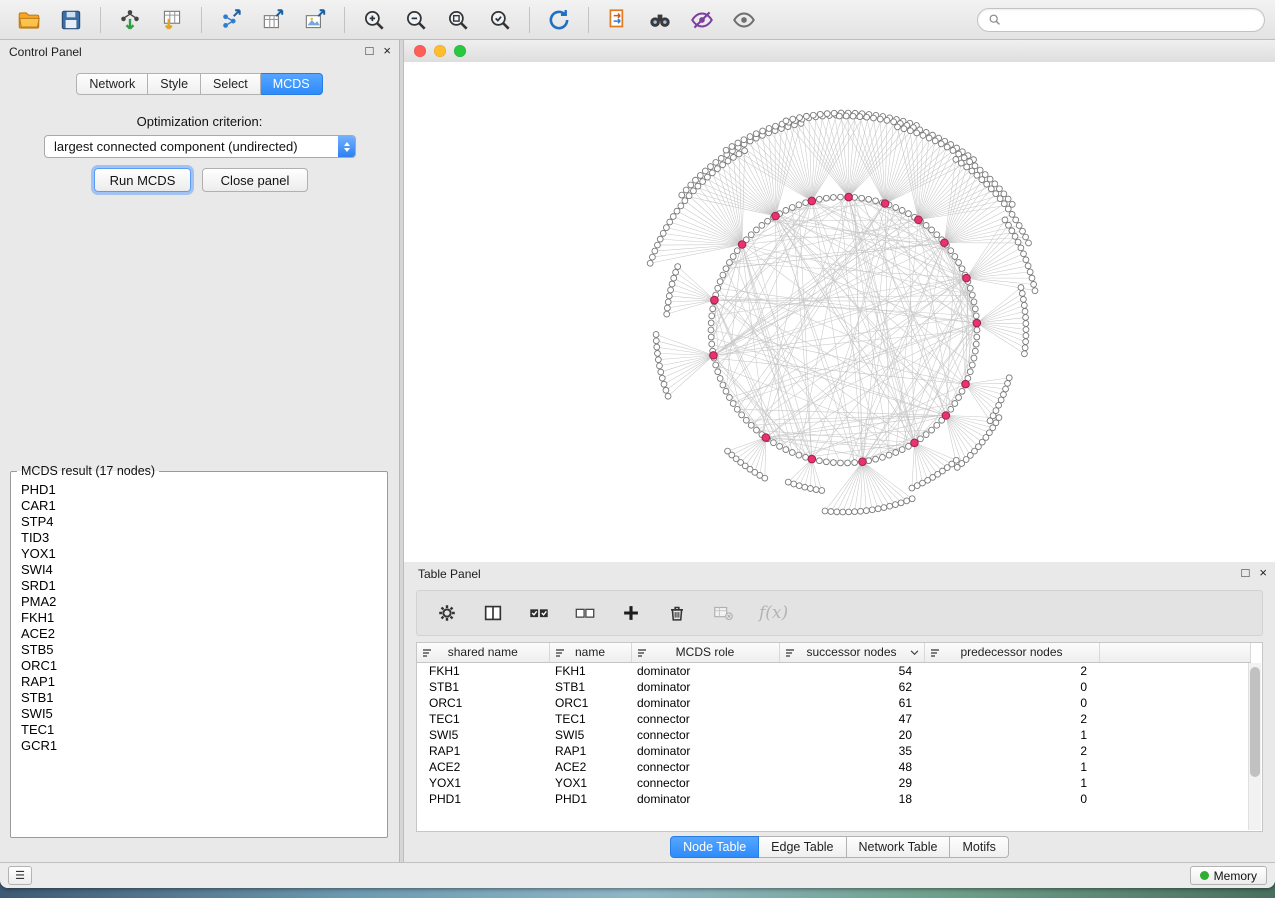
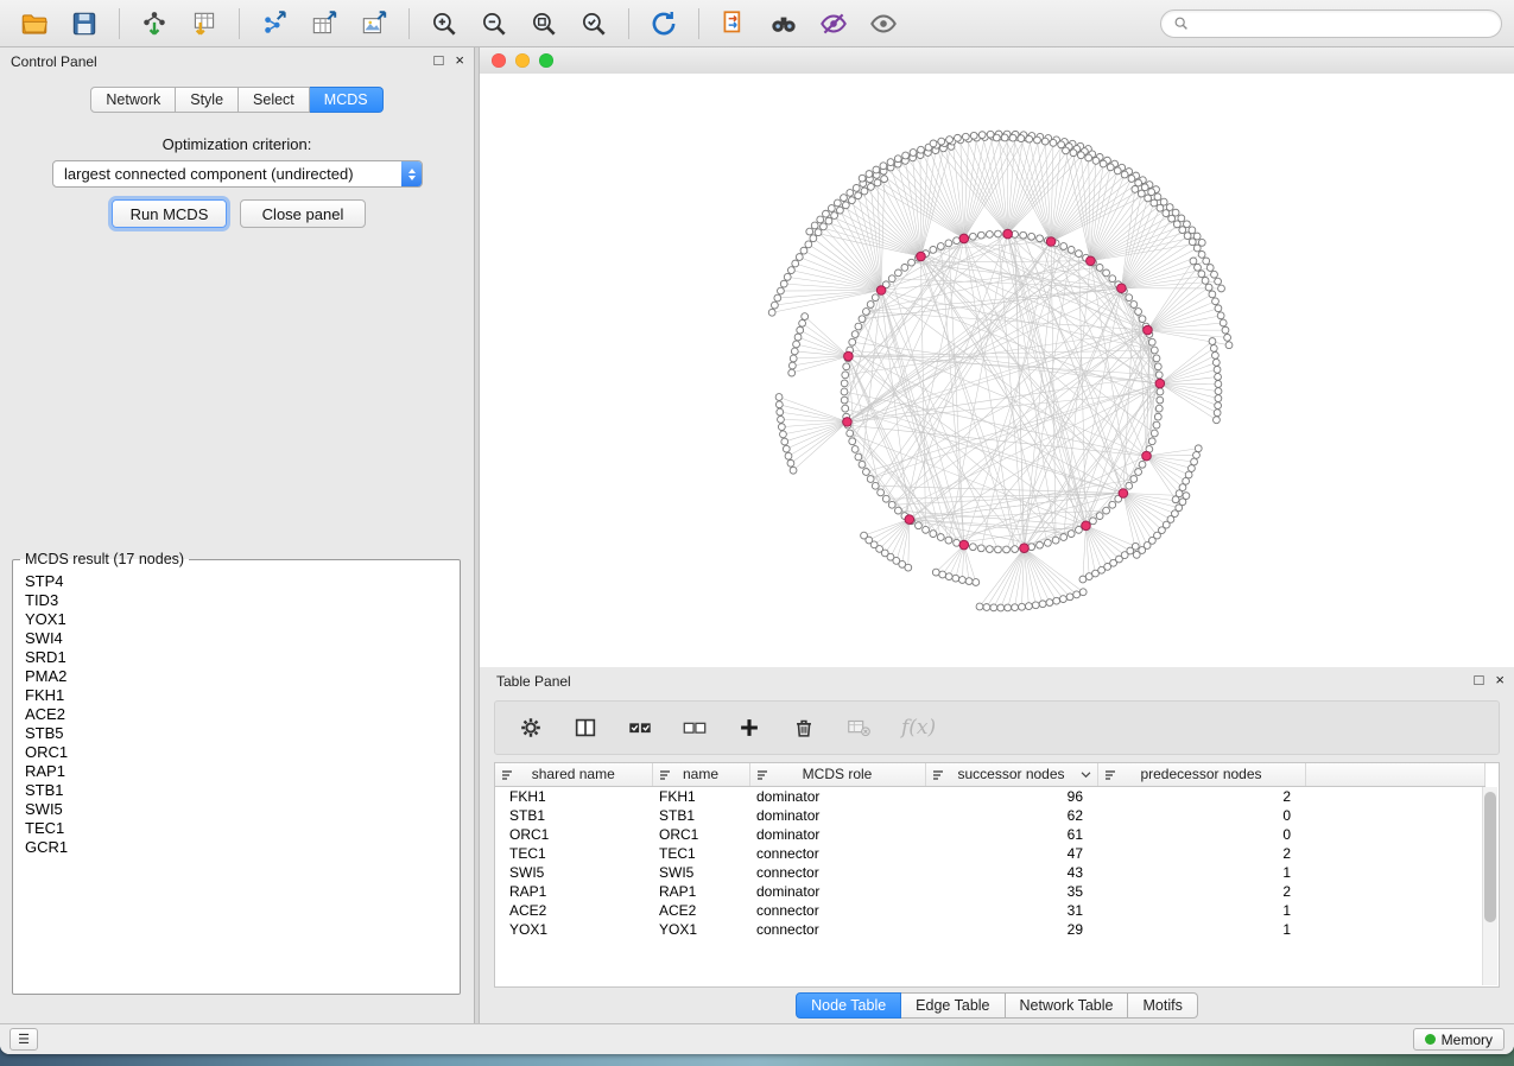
  Control Panel
  □
  ×
  Network
  Style
  Select
  MCDS
  Optimization criterion:
  largest connected component (undirected)
  Run MCDS
  Close panel
  MCDS result (17 nodes)
- PHD1
- CAR1
  STP4
  TID3
  YOX1
  SWI4
  SRD1
  PMA2
  FKH1
  ACE2
  STB5
  ORC1
  RAP1
  STB1
  SWI5
  TEC1
  GCR1
  Table Panel
  □
  ×
  f(x)
  shared name	name	MCDS role	successor nodes	predecessor nodes
- FKH1	FKH1	dominator	54	2
+ FKH1	FKH1	dominator	96	2
  STB1	STB1	dominator	62	0
  ORC1	ORC1	dominator	61	0
  TEC1	TEC1	connector	47	2
- SWI5	SWI5	connector	20	1
+ SWI5	SWI5	connector	43	1
  RAP1	RAP1	dominator	35	2
- ACE2	ACE2	connector	48	1
+ ACE2	ACE2	connector	31	1
  YOX1	YOX1	connector	29	1
- PHD1	PHD1	dominator	18	0
  Node Table
  Edge Table
  Network Table
  Motifs
  ☰
  Memory
